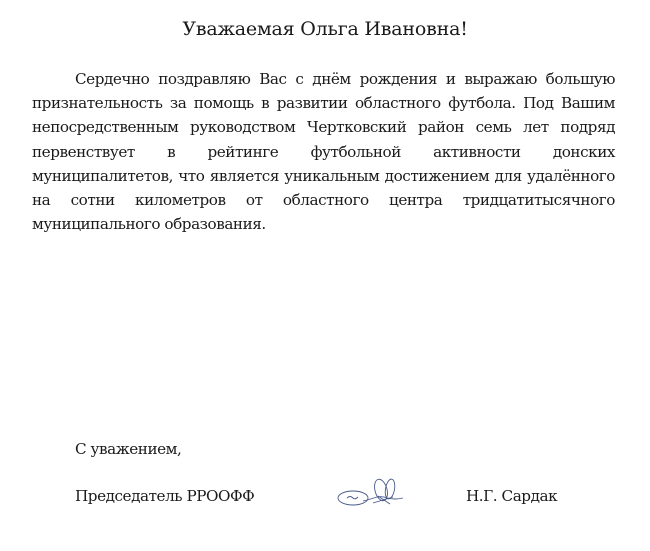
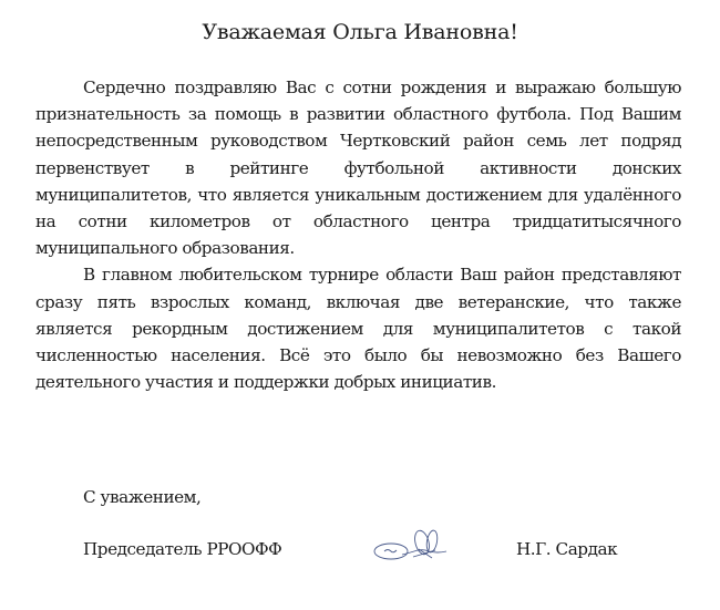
  Уважаемая Ольга Ивановна!
- Сердечно поздравляю Вас с днём рождения и выражаю большую признательность за помощь в развитии областного футбола. Под Вашим непосредственным руководством Чертковский район семь лет подряд первенствует в рейтинге футбольной активности донских муниципалитетов, что является уникальным достижением для удалённого на сотни километров от областного центра тридцатитысячного муниципального образования.
+ Сердечно поздравляю Вас с сотни рождения и выражаю большую признательность за помощь в развитии областного футбола. Под Вашим непосредственным руководством Чертковский район семь лет подряд первенствует в рейтинге футбольной активности донских муниципалитетов, что является уникальным достижением для удалённого на сотни километров от областного центра тридцатитысячного муниципального образования.
+ В главном любительском турнире области Ваш район представляют сразу пять взрослых команд, включая две ветеранские, что также является рекордным достижением для муниципалитетов с такой численностью населения. Всё это было бы невозможно без Вашего деятельного участия и поддержки добрых инициатив.
  С уважением,
  Председатель РРООФФ
  Н.Г. Сардак
